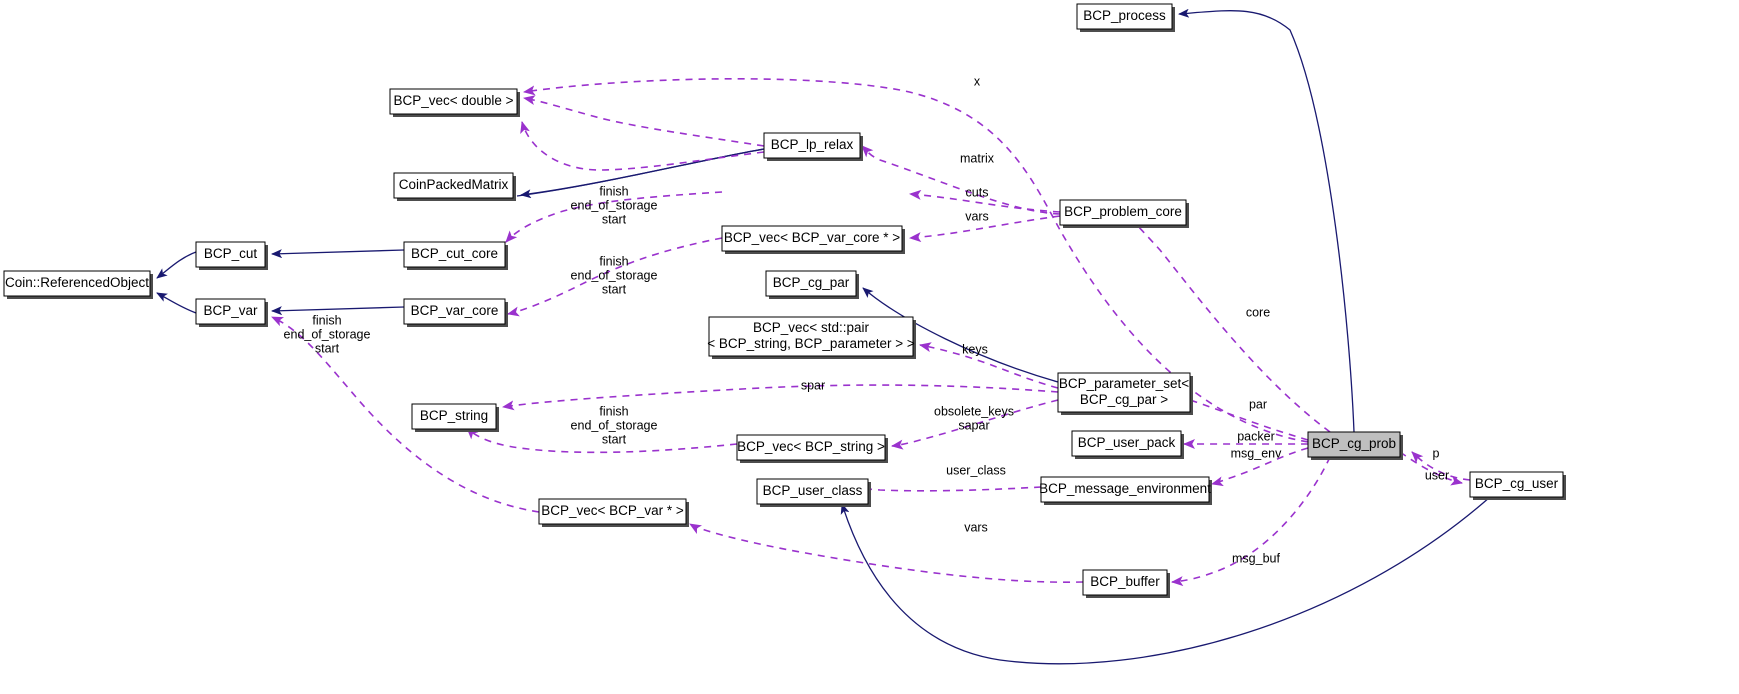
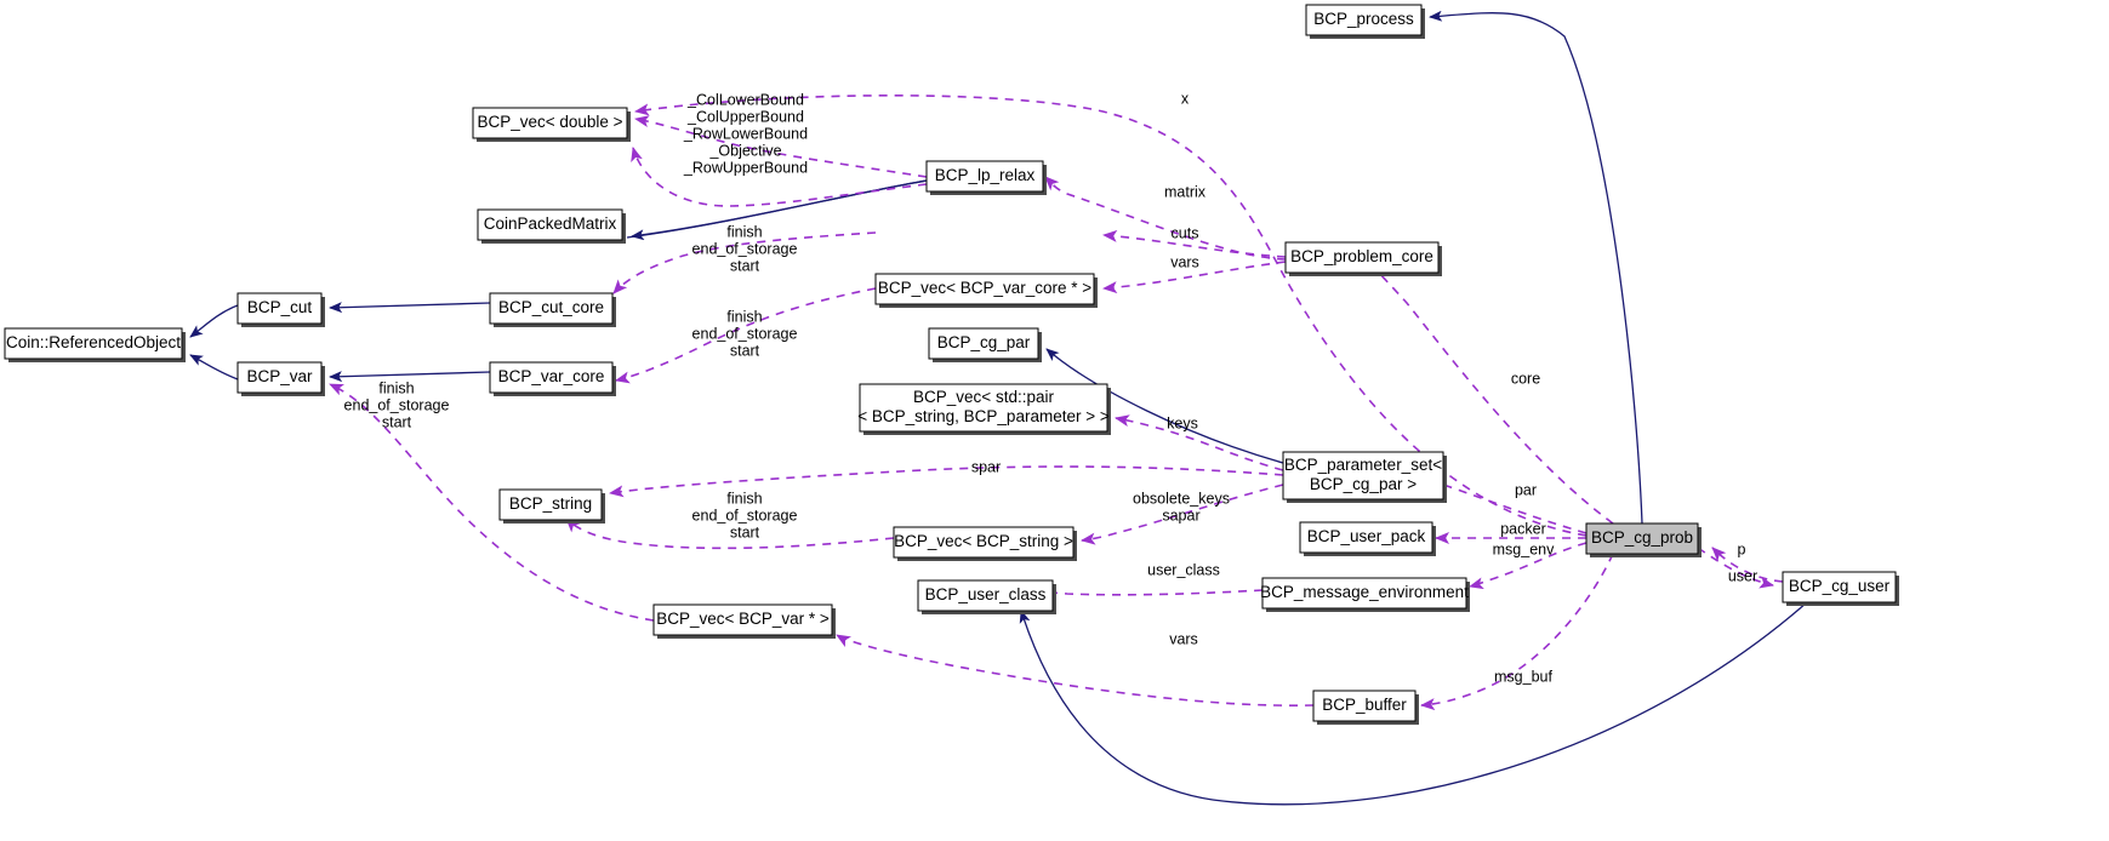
  BCP_process
  BCP_vec< double >
  BCP_lp_relax
  CoinPackedMatrix
  BCP_problem_core
  BCP_vec< BCP_var_core * >
  BCP_cut
  BCP_cut_core
  Coin::ReferencedObject
  BCP_cg_par
  BCP_var
  BCP_var_core
  BCP_vec< std::pair
  < BCP_string, BCP_parameter > >
  BCP_parameter_set<
  BCP_cg_par >
  BCP_string
  BCP_user_pack
  BCP_vec< BCP_string >
  BCP_cg_prob
  BCP_message_environment
  BCP_user_class
  BCP_cg_user
  BCP_vec< BCP_var * >
  BCP_buffer
+ _ColLowerBound
+ _ColUpperBound
+ _RowLowerBound
+ _Objective
+ _RowUpperBound
  x
  matrix
  cuts
  vars
  finish
  end_of_storage
  start
  finish
  end_of_storage
  start
  finish
  end_of_storage
  start
  finish
  end_of_storage
  start
  core
  keys
  spar
  obsolete_keys
  sapar
  user_class
  vars
  par
  packer
  msg_env
  msg_buf
  p
  user
